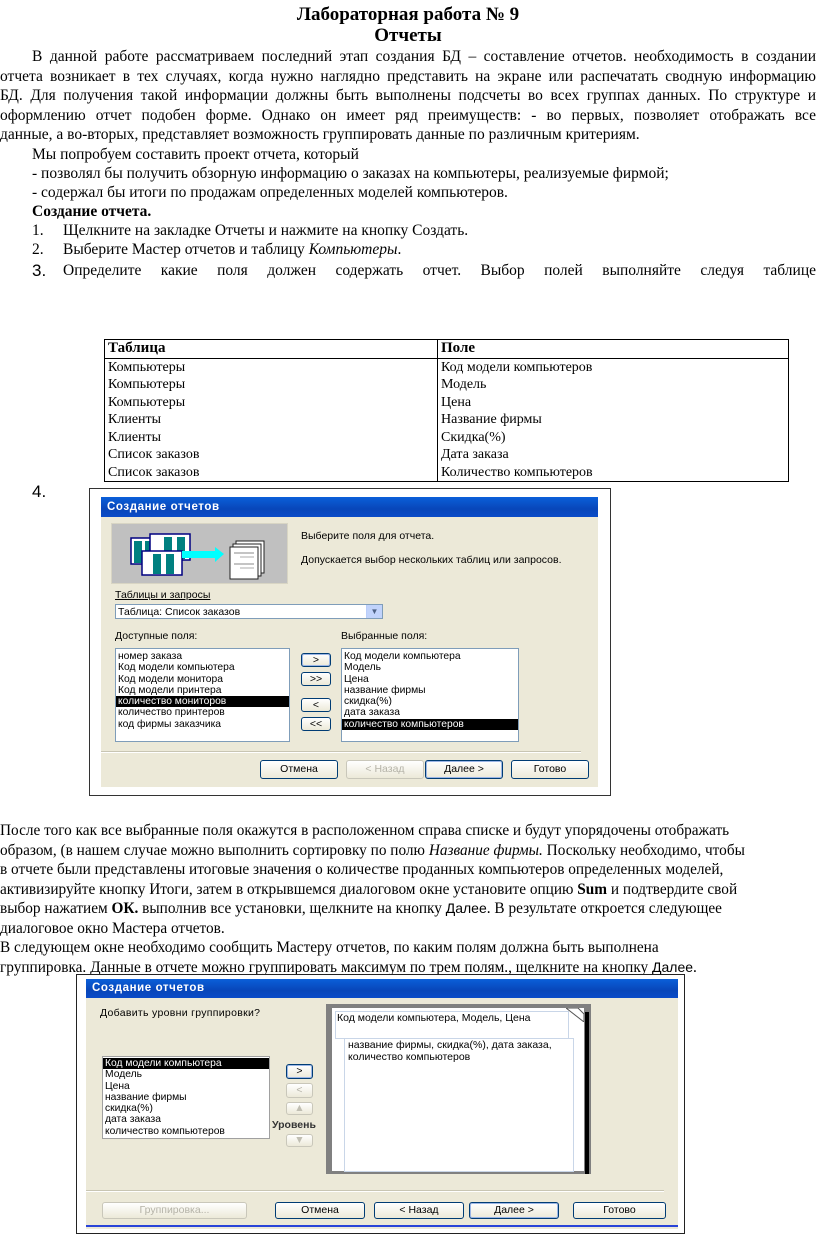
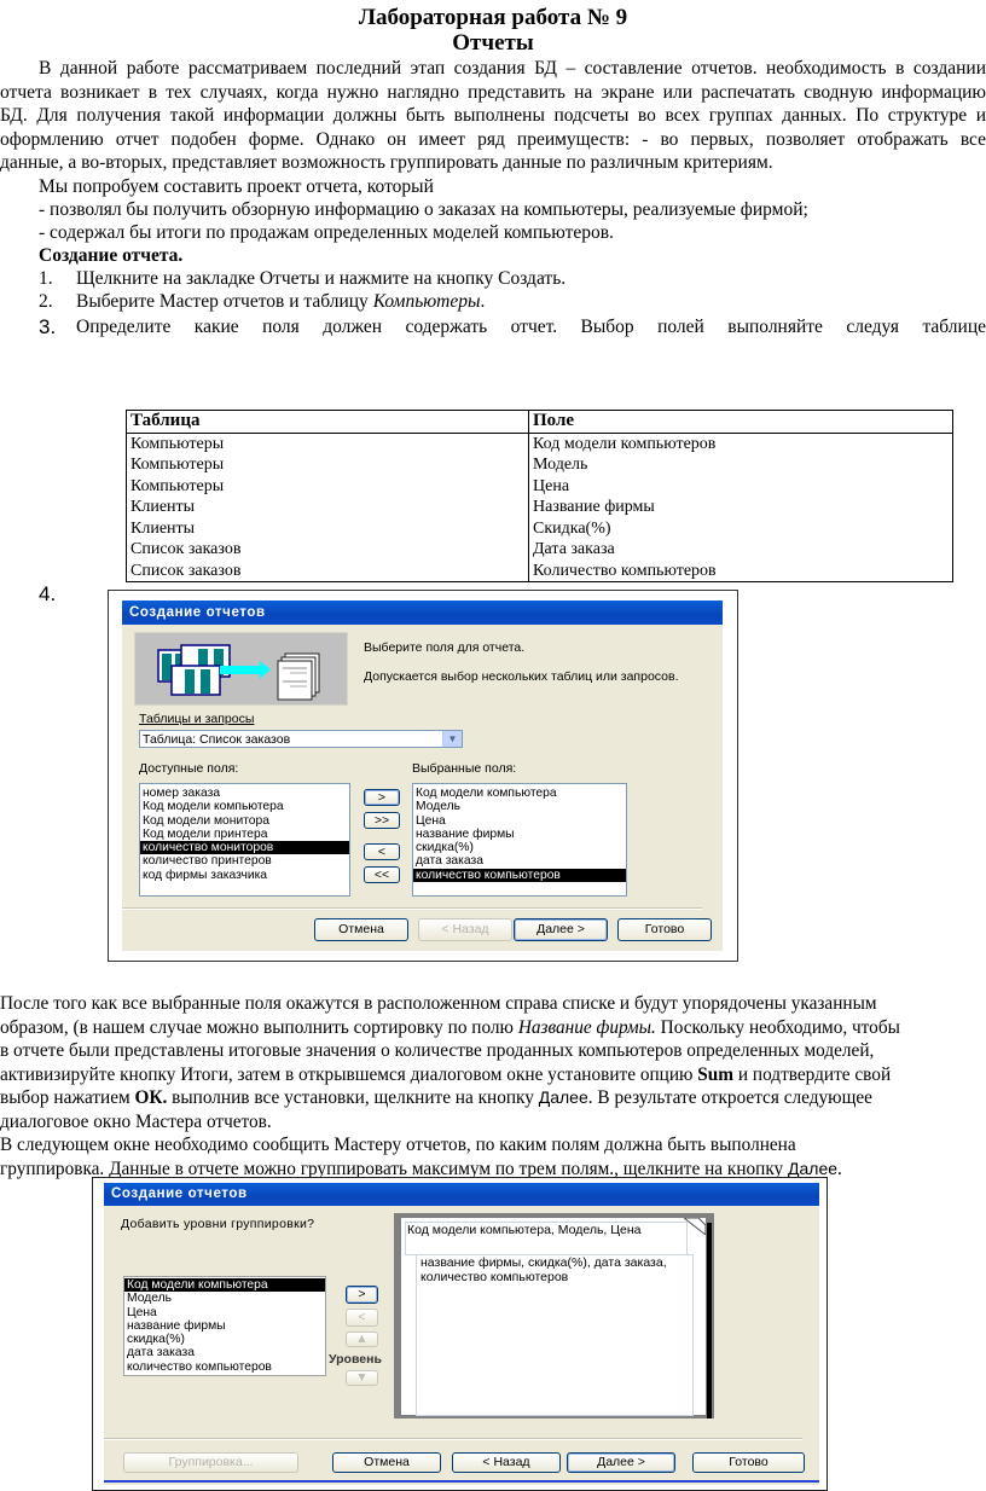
  Лабораторная работа № 9
  Отчеты
  В данной работе рассматриваем последний этап создания БД – составление отчетов. необходимость в создании
  отчета возникает в тех случаях, когда нужно наглядно представить на экране или распечатать сводную информацию
  БД. Для получения такой информации должны быть выполнены подсчеты во всех группах данных. По структуре и
  оформлению отчет подобен форме. Однако он имеет ряд преимуществ: - во первых, позволяет отображать все
  данные, а во-вторых, представляет возможность группировать данные по различным критериям.
  Мы попробуем составить проект отчета, который
  - позволял бы получить обзорную информацию о заказах на компьютеры, реализуемые фирмой;
  - содержал бы итоги по продажам определенных моделей компьютеров.
  Создание отчета.
  1. Щелкните на закладке Отчеты и нажмите на кнопку Создать.
  2. Выберите Мастер отчетов и таблицу Компьютеры.
  3.
  Определите какие поля должен содержать отчет. Выбор полей выполняйте следуя таблице
  Таблица	Поле
  Компьютеры	Код модели компьютеров
  Компьютеры	Модель
  Компьютеры	Цена
  Клиенты	Название фирмы
  Клиенты	Скидка(%)
  Список заказов	Дата заказа
  Список заказов	Количество компьютеров
  4.
  Создание отчетов
  Выберите поля для отчета.
  Допускается выбор нескольких таблиц или запросов.
  Таблицы и запросы
  Таблица: Список заказов
  ▼
  Доступные поля:
  номер заказа
  Код модели компьютера
  Код модели монитора
  Код модели принтера
  количество мониторов
  количество принтеров
  код фирмы заказчика
  >
  >>
  <
  <<
  Выбранные поля:
  Код модели компьютера
  Модель
  Цена
  название фирмы
  скидка(%)
  дата заказа
  количество компьютеров
  Отмена
  < Назад
  Далее >
  Готово
- После того как все выбранные поля окажутся в расположенном справа списке и будут упорядочены отображать
+ После того как все выбранные поля окажутся в расположенном справа списке и будут упорядочены указанным
  образом, (в нашем случае можно выполнить сортировку по полю Название фирмы. Поскольку необходимо, чтобы
  в отчете были представлены итоговые значения о количестве проданных компьютеров определенных моделей,
  активизируйте кнопку Итоги, затем в открывшемся диалоговом окне установите опцию Sum и подтвердите свой
  выбор нажатием ОК. выполнив все установки, щелкните на кнопку Далее. В результате откроется следующее
  диалоговое окно Мастера отчетов.
  В следующем окне необходимо сообщить Мастеру отчетов, по каким полям должна быть выполнена
  группировка. Данные в отчете можно группировать максимум по трем полям., щелкните на кнопку Далее.
  Создание отчетов
  Добавить уровни группировки?
  Код модели компьютера
  Модель
  Цена
  название фирмы
  скидка(%)
  дата заказа
  количество компьютеров
  >
  <
  ▲
  Уровень
  ▼
  Код модели компьютера, Модель, Цена
  название фирмы, скидка(%), дата заказа, количество компьютеров
  Группировка...
  Отмена
  < Назад
  Далее >
  Готово
